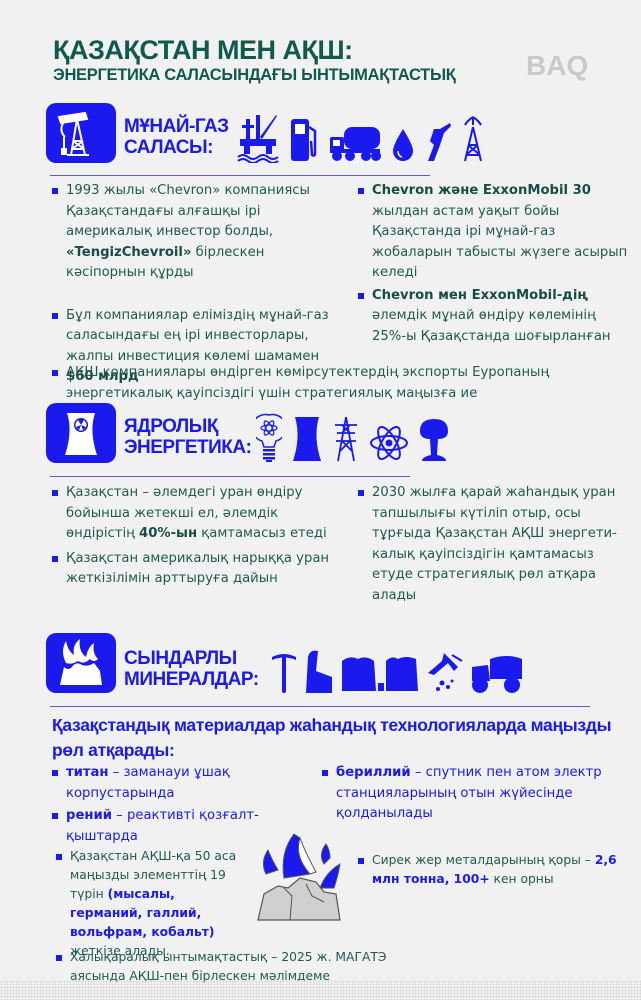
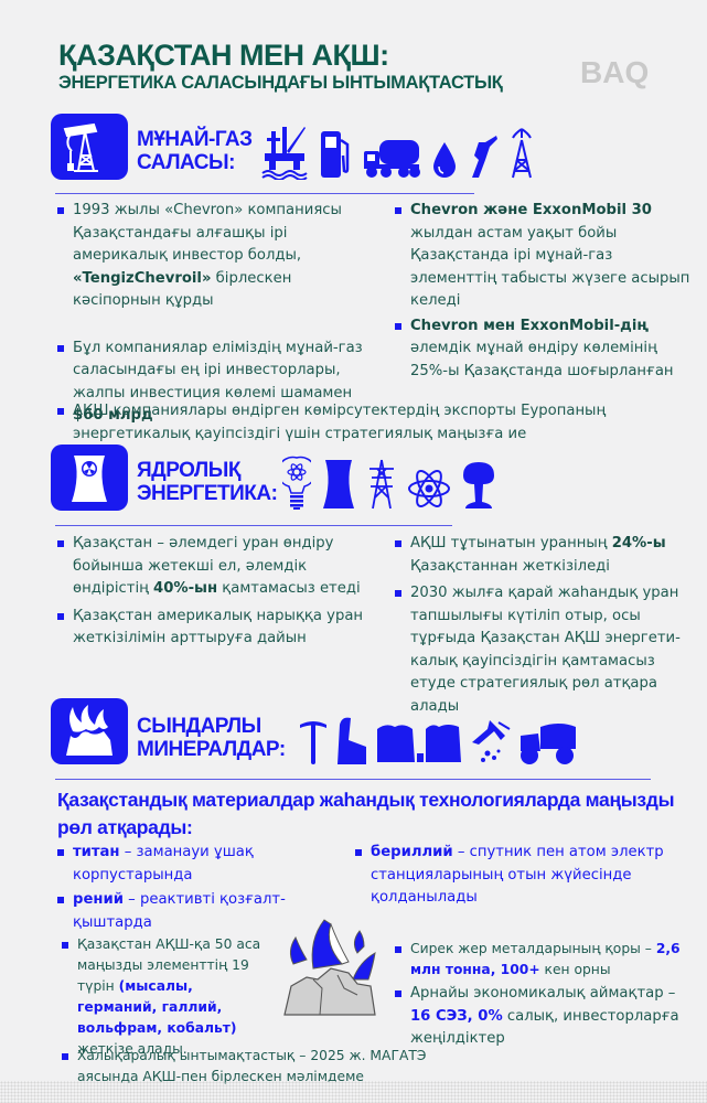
  ҚАЗАҚСТАН МЕН АҚШ:
  ЭНЕРГЕТИКА САЛАСЫНДАҒЫ ЫНТЫМАҚТАСТЫҚ
  BAQ
  МҰНАЙ-ГАЗ
  САЛАСЫ:
  1993 жылы «Chevron» компаниясы Қазақстандағы алғашқы ірі америкалық инвестор болды, «TengizChevroil» бірлескен кәсіпорнын құрды
  Бұл компаниялар еліміздің мұнай-газ саласындағы ең ірі инвесторлары, жалпы инвестиция көлемі шамамен
- Chevron және ExxonMobil 30 жылдан астам уақыт бойы Қазақстанда ірі мұнай-газ жобаларын табысты жүзеге асырып келеді
+ Chevron және ExxonMobil 30 жылдан астам уақыт бойы Қазақстанда ірі мұнай-газ элементтің табысты жүзеге асырып келеді
  Chevron мен ExxonMobil-дің әлемдік мұнай өндіру көлемінің 25%-ы Қазақстанда шоғырланған
  АҚШ компаниялары өндірген көмірсутектердің экспорты Еуропаның энергетикалық қауіпсіздігі үшін стратегиялық маңызға ие
  ЯДРОЛЫҚ
  ЭНЕРГЕТИКА:
  Қазақстан – әлемдегі уран өндіру бойынша жетекші ел, әлемдік өндірістің 40%-ын қамтамасыз етеді
  Қазақстан америкалық нарыққа уран жеткізілімін арттыруға дайын
+ АҚШ тұтынатын уранның 24%-ы Қазақстаннан жеткізіледі
  2030 жылға қарай жаһандық уран тапшылығы күтіліп отыр, осы тұрғыда Қазақстан АҚШ энергети-калық қауіпсіздігін қамтамасыз етуде стратегиялық рөл атқара алады
  СЫНДАРЛЫ
  МИНЕРАЛДАР:
  Қазақстандық материалдар жаһандық технологияларда маңызды рөл атқарады:
  титан – заманауи ұшақ корпустарында
  рений – реактивті қозғалт-қыштарда
  бериллий – спутник пен атом электр станцияларының отын жүйесінде қолданылады
  Қазақстан АҚШ-қа 50 аса маңызды элементтің 19 түрін (мысалы, германий, галлий, вольфрам, кобальт)
  Сирек жер металдарының қоры – 2,6 млн тонна, 100+ кен орны
+ Арнайы экономикалық аймақтар – 16 СЭЗ, 0% салық, инвесторларға жеңілдіктер
  Халықаралық ынтымақтастық – 2025 ж. МАГАТЭ аясында АҚШ-пен бірлескен мәлімдеме
